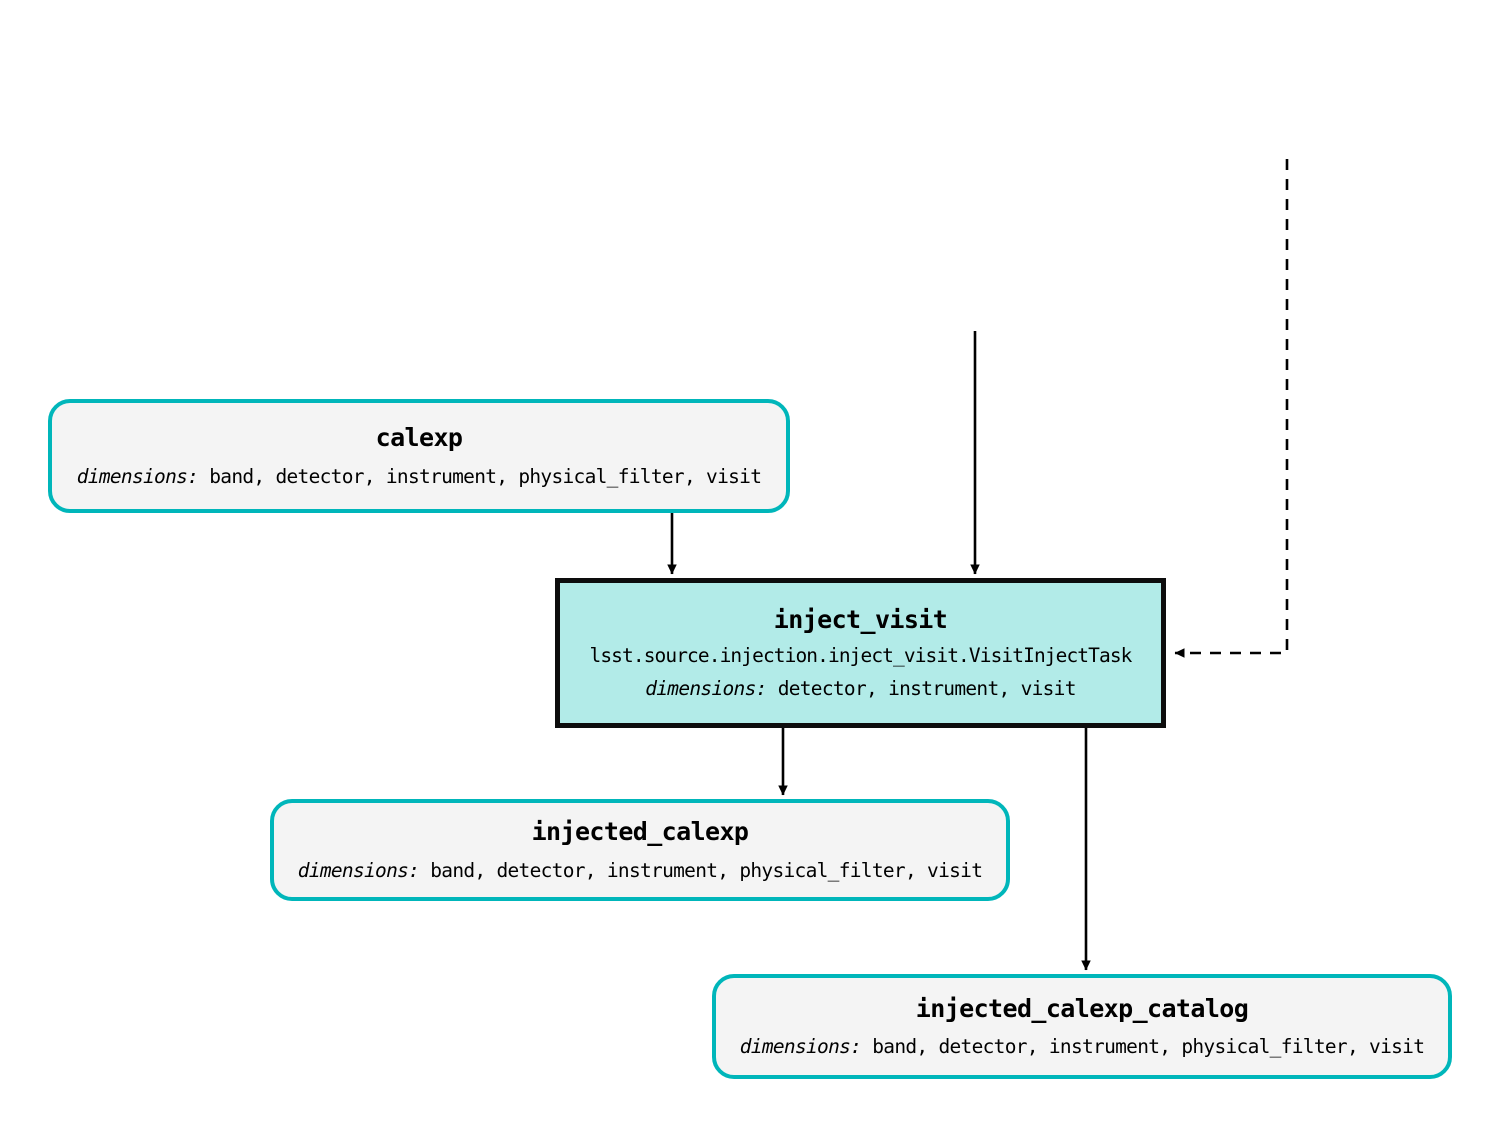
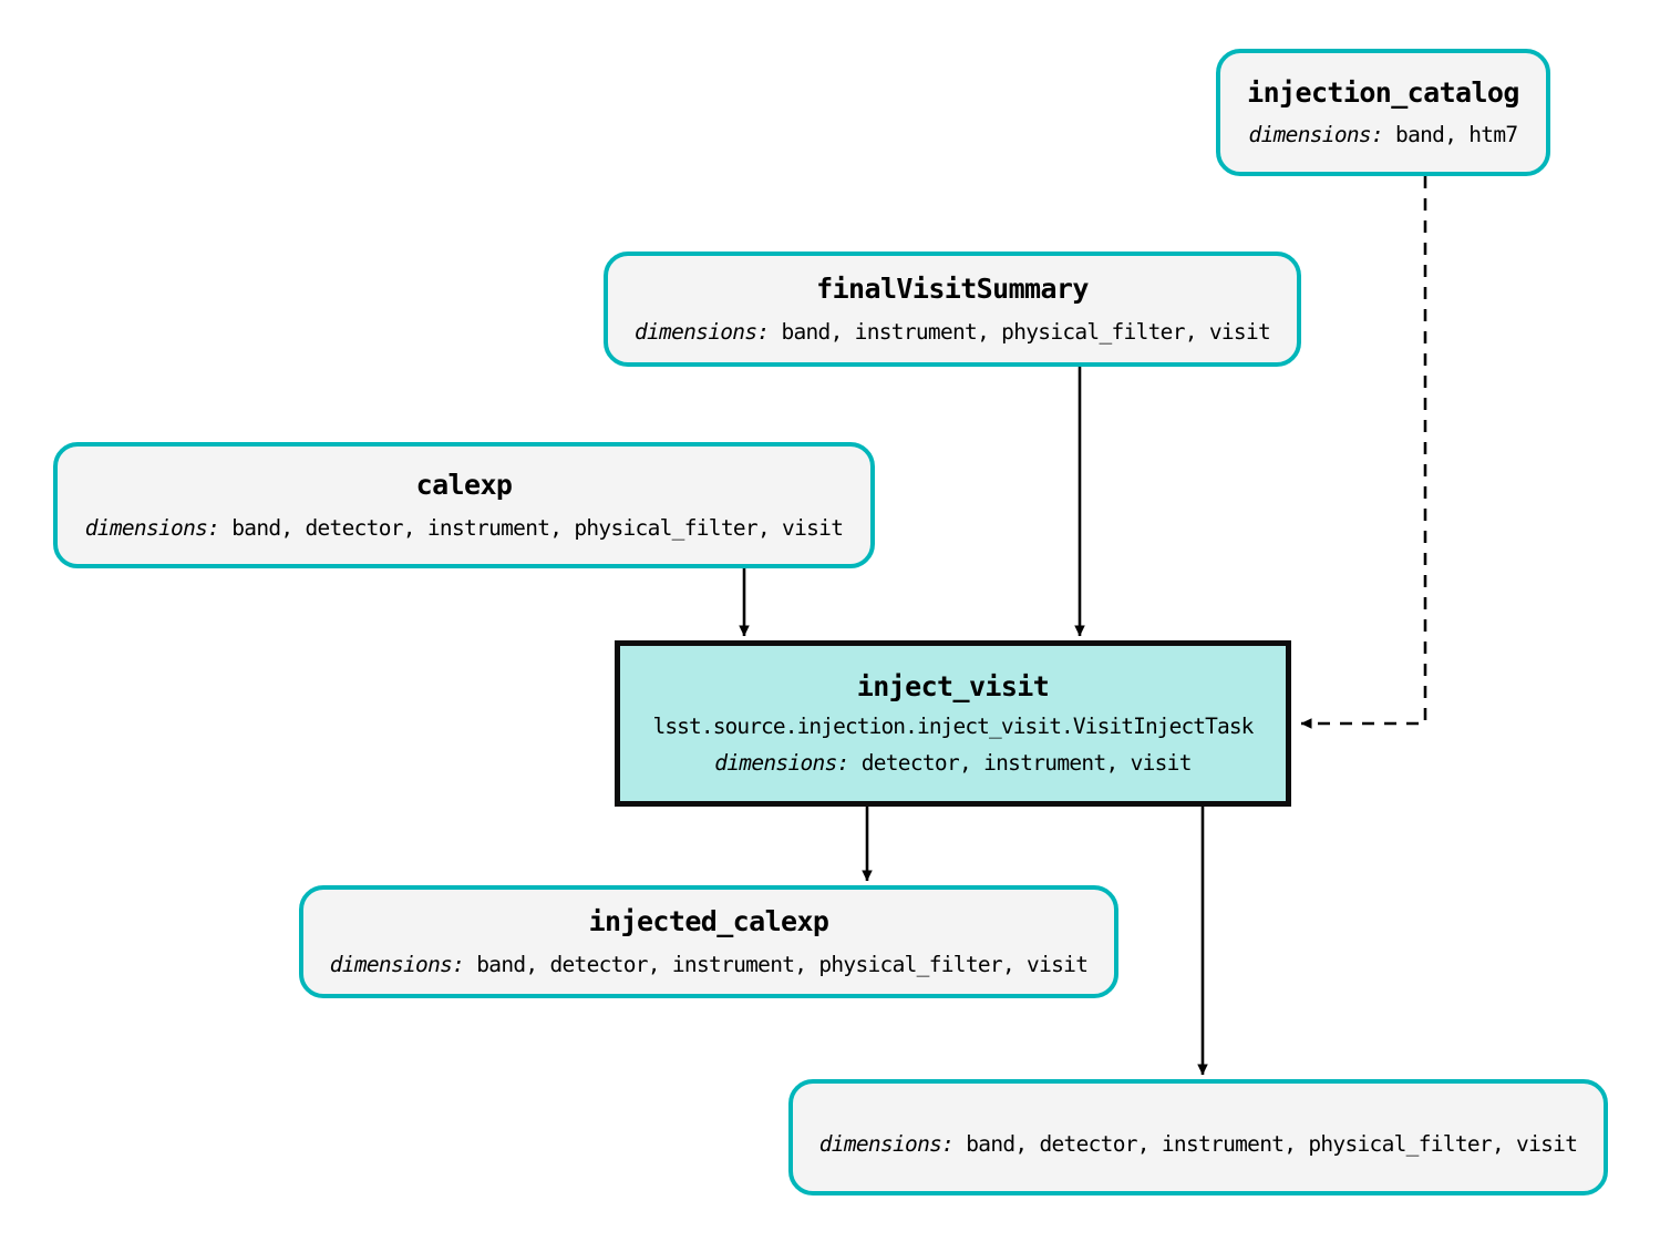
+ injection_catalog
+ dimensions: band, htm7
+ finalVisitSummary
+ dimensions: band, instrument, physical_filter, visit
  calexp
  dimensions: band, detector, instrument, physical_filter, visit
  inject_visit
  lsst.source.injection.inject_visit.VisitInjectTask
  dimensions: detector, instrument, visit
  injected_calexp
  dimensions: band, detector, instrument, physical_filter, visit
- injected_calexp_catalog
  dimensions: band, detector, instrument, physical_filter, visit
